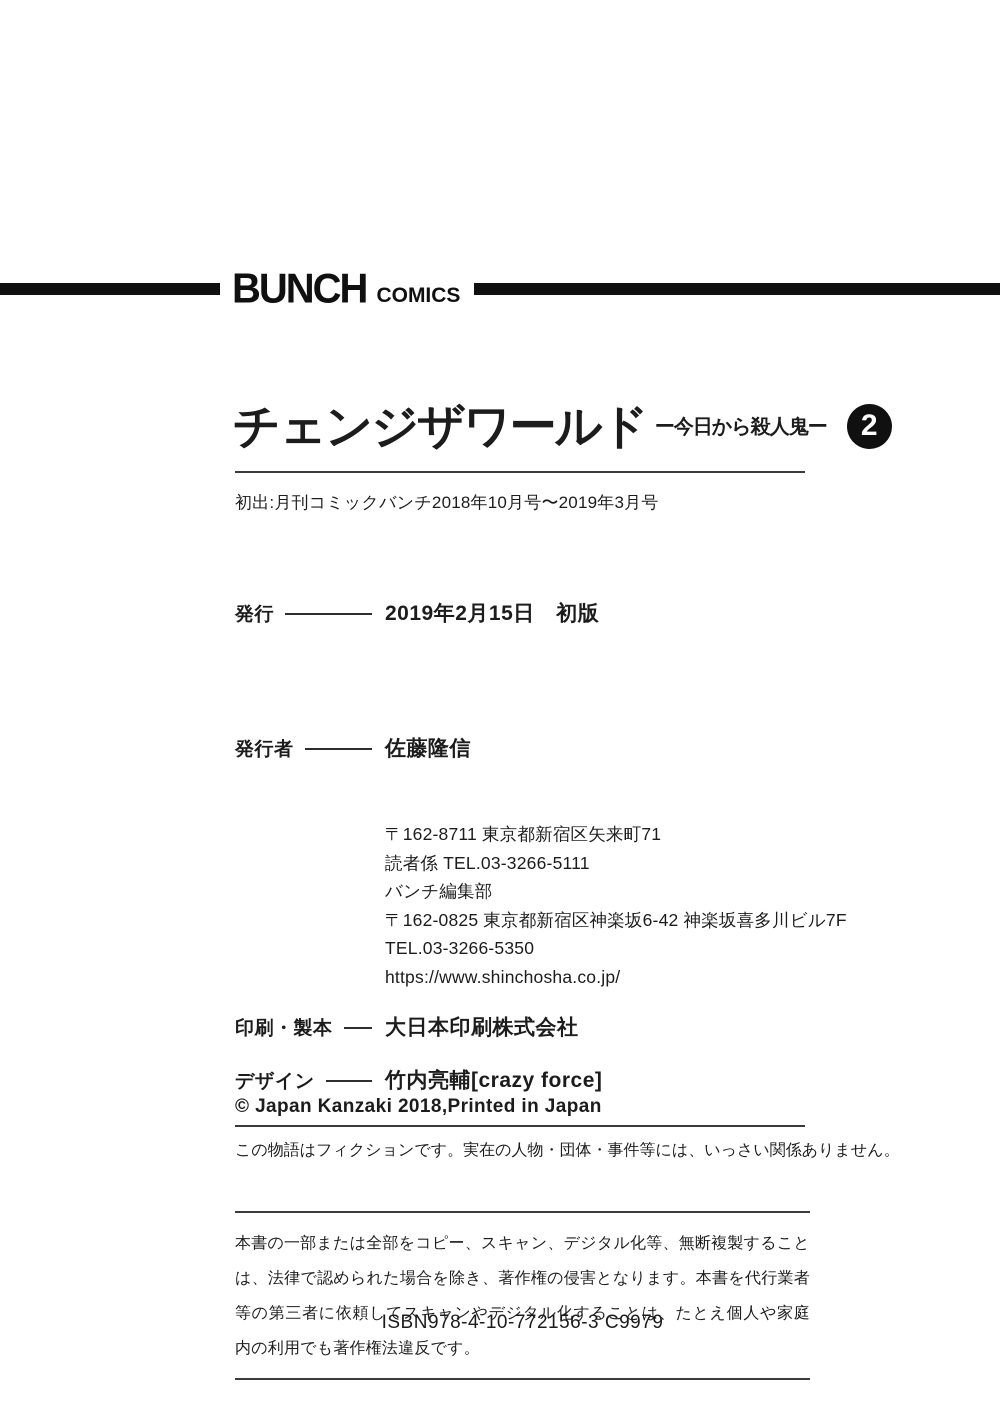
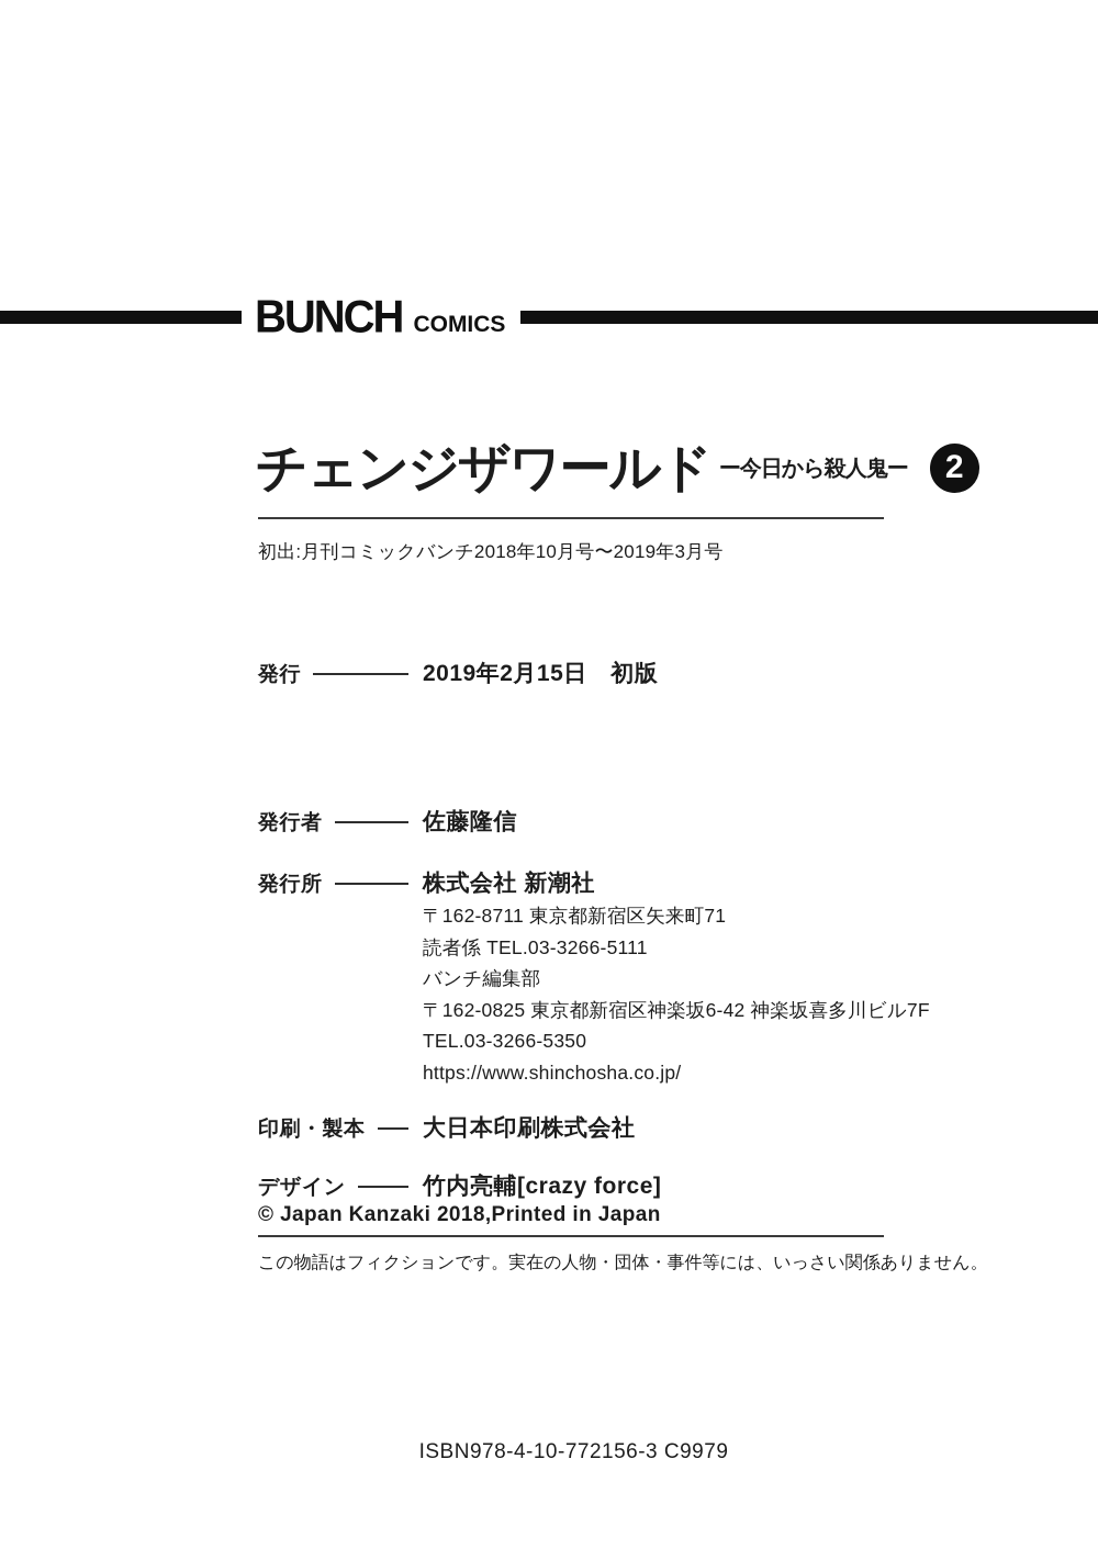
  BUNCH
  COMICS
  チェンジザワールド
  ー今日から殺人鬼ー
  2
  初出:月刊コミックバンチ2018年10月号〜2019年3月号
  発行
  2019年2月15日 初版
  発行者
  佐藤隆信
+ 発行所
+ 株式会社 新潮社
  〒162-8711 東京都新宿区矢来町71
  読者係 TEL.03-3266-5111
  バンチ編集部
  〒162-0825 東京都新宿区神楽坂6-42 神楽坂喜多川ビル7F
  TEL.03-3266-5350
  https://www.shinchosha.co.jp/
  印刷・製本
  大日本印刷株式会社
  デザイン
  竹内亮輔[crazy force]
  © Japan Kanzaki 2018,Printed in Japan
  この物語はフィクションです。実在の人物・団体・事件等には、いっさい関係ありません。
- 本書の一部または全部をコピー、スキャン、デジタル化等、無断複製することは、法律で認められた場合を除き、著作権の侵害となります。本書を代行業者等の第三者に依頼してスキャンやデジタル化することは、たとえ個人や家庭内の利用でも著作権法違反です。
  ISBN978-4-10-772156-3 C9979
